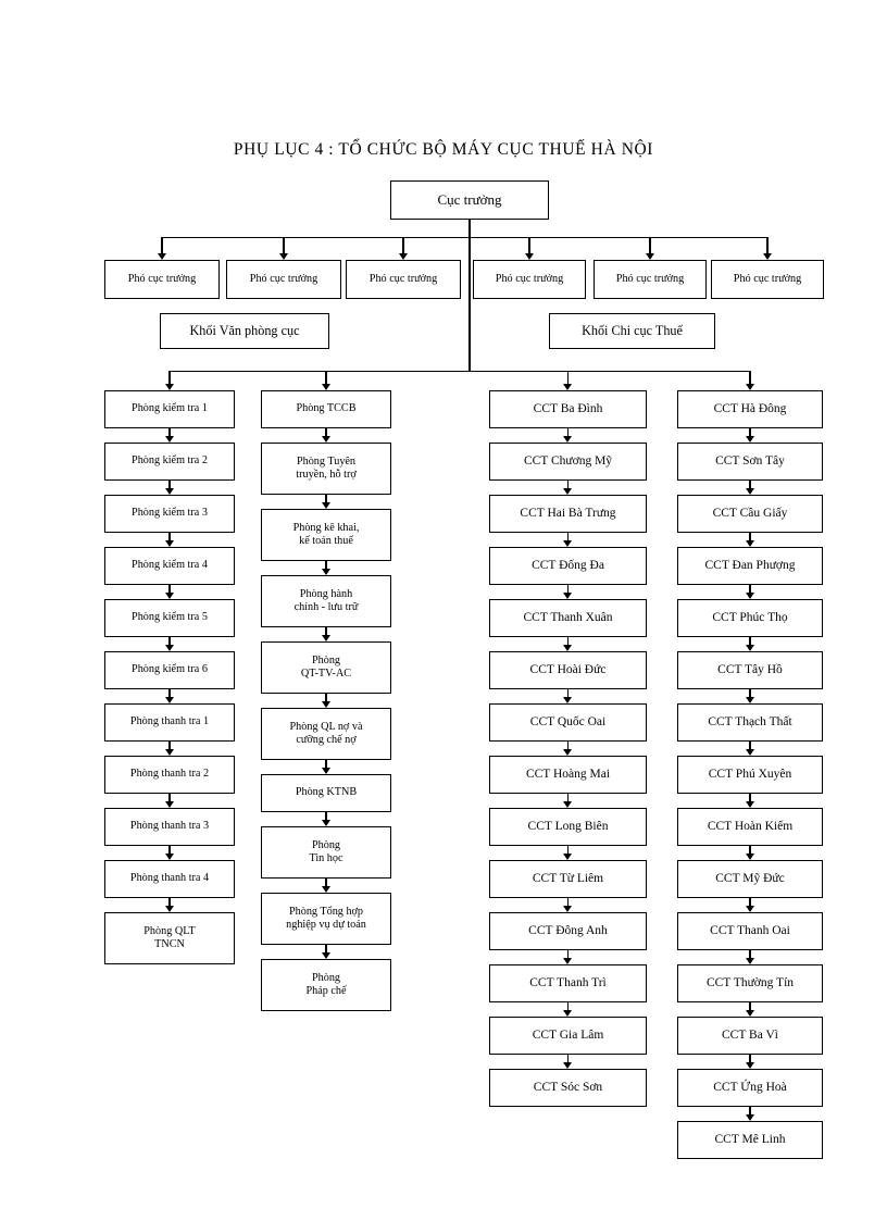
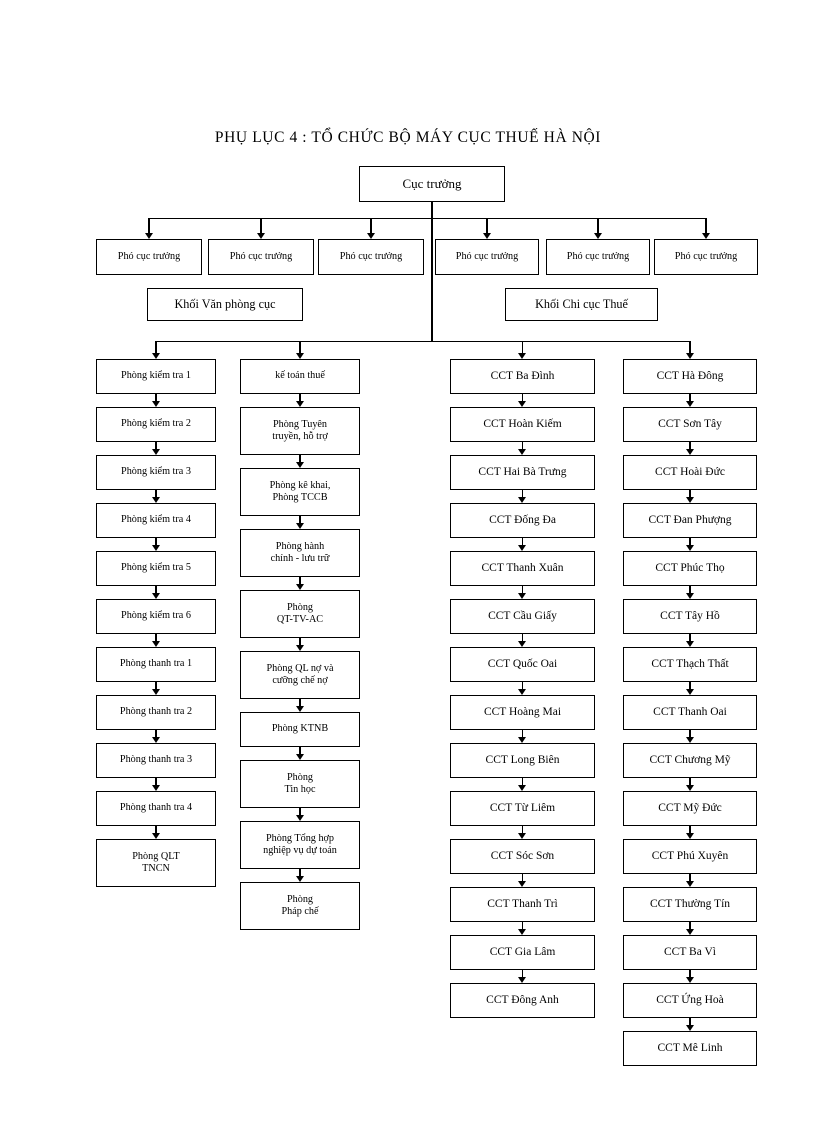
  PHỤ LỤC 4 : TỔ CHỨC BỘ MÁY CỤC THUẾ HÀ NỘI
  Cục trưởng
  Phó cục trưởng
  Phó cục trưởng
  Phó cục trưởng
  Phó cục trưởng
  Phó cục trưởng
  Phó cục trưởng
  Khối Văn phòng cục
  Khối Chi cục Thuế
  Phòng kiểm tra 1
  Phòng kiểm tra 2
  Phòng kiểm tra 3
  Phòng kiểm tra 4
  Phòng kiểm tra 5
  Phòng kiểm tra 6
  Phòng thanh tra 1
  Phòng thanh tra 2
  Phòng thanh tra 3
  Phòng thanh tra 4
  Phòng QLT
  TNCN
- Phòng TCCB
+ kế toán thuế
  Phòng Tuyên
  truyền, hỗ trợ
  Phòng kê khai,
- kế toán thuế
+ Phòng TCCB
  Phòng hành
  chính - lưu trữ
  Phòng
  QT-TV-AC
  Phòng QL nợ và
  cưỡng chế nợ
  Phòng KTNB
  Phòng
  Tin học
  Phòng Tổng hợp
  nghiệp vụ dự toán
  Phòng
  Pháp chế
  CCT Ba Đình
- CCT Chương Mỹ
+ CCT Hoàn Kiếm
  CCT Hai Bà Trưng
  CCT Đống Đa
  CCT Thanh Xuân
- CCT Hoài Đức
+ CCT Cầu Giấy
  CCT Quốc Oai
  CCT Hoàng Mai
  CCT Long Biên
  CCT Từ Liêm
- CCT Đông Anh
+ CCT Sóc Sơn
  CCT Thanh Trì
  CCT Gia Lâm
- CCT Sóc Sơn
+ CCT Đông Anh
  CCT Hà Đông
  CCT Sơn Tây
- CCT Cầu Giấy
+ CCT Hoài Đức
  CCT Đan Phượng
  CCT Phúc Thọ
  CCT Tây Hồ
  CCT Thạch Thất
- CCT Phú Xuyên
+ CCT Thanh Oai
- CCT Hoàn Kiếm
+ CCT Chương Mỹ
  CCT Mỹ Đức
- CCT Thanh Oai
+ CCT Phú Xuyên
  CCT Thường Tín
  CCT Ba Vì
  CCT Ứng Hoà
  CCT Mê Linh
